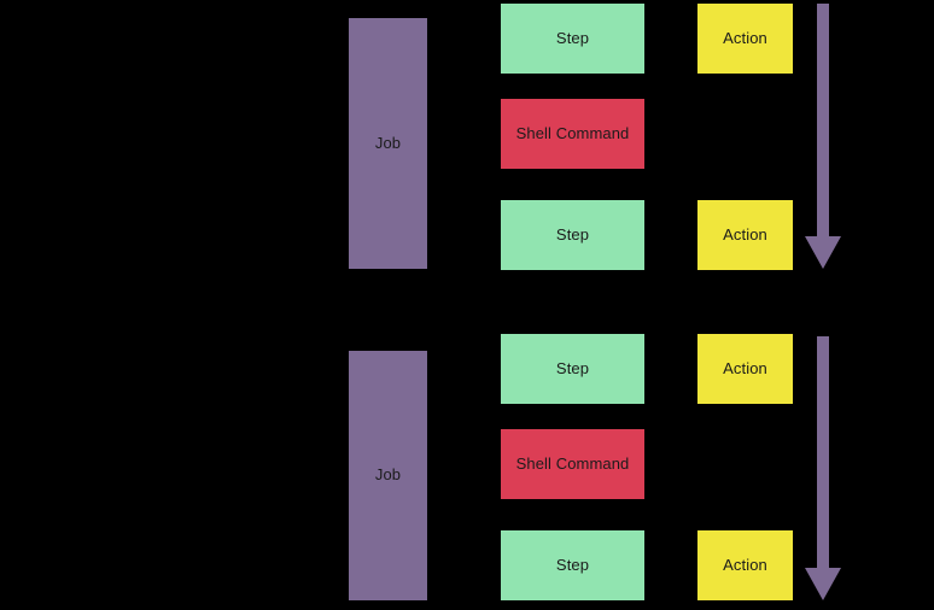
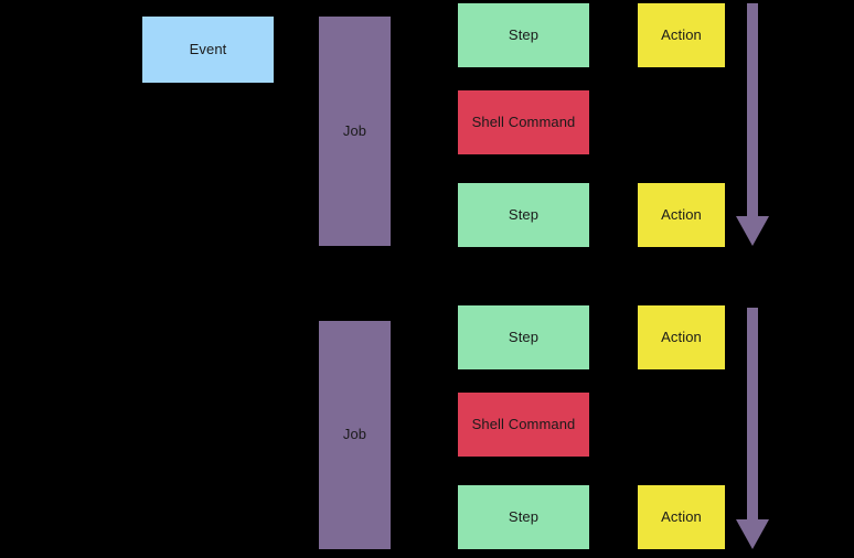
+ Event
  Job
  Step
  Action
  Shell Command
  Step
  Action
  Job
  Step
  Action
  Shell Command
  Step
  Action
